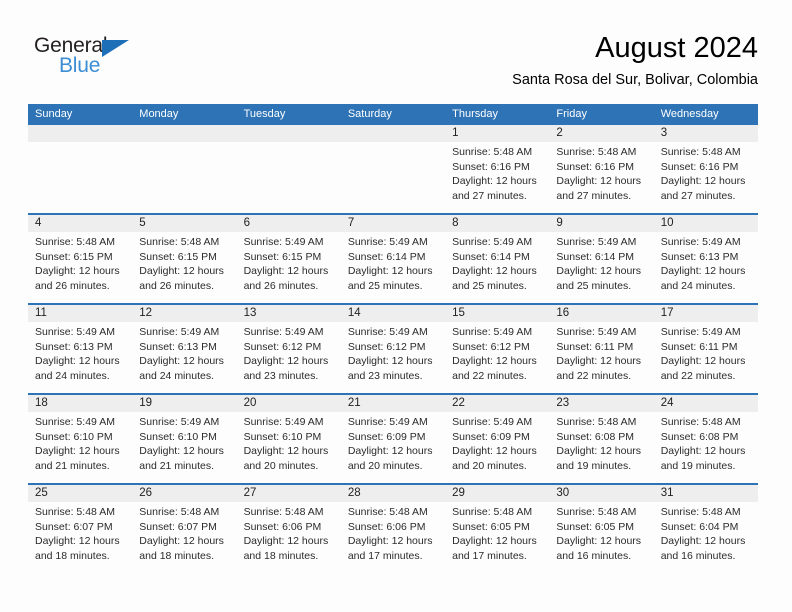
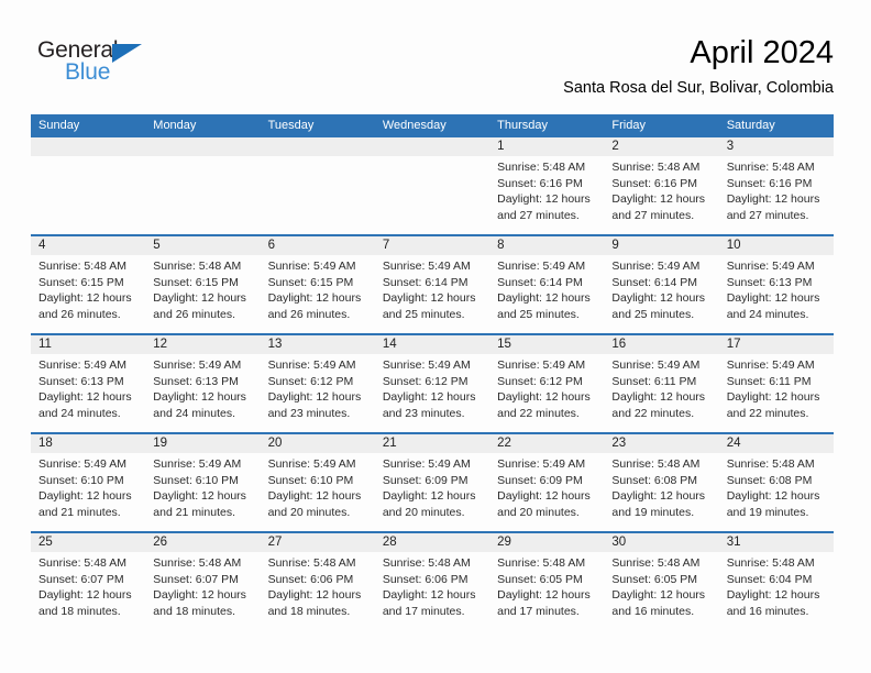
  General
  Blue
- August 2024
+ April 2024
  Santa Rosa del Sur, Bolivar, Colombia
  Sunday
  Monday
  Tuesday
- Saturday
+ Wednesday
  Thursday
  Friday
- Wednesday
+ Saturday
  1
  2
  3
  Sunrise: 5:48 AM
  Sunset: 6:16 PM
  Daylight: 12 hours
  and 27 minutes.
  Sunrise: 5:48 AM
  Sunset: 6:16 PM
  Daylight: 12 hours
  and 27 minutes.
  Sunrise: 5:48 AM
  Sunset: 6:16 PM
  Daylight: 12 hours
  and 27 minutes.
  4
  5
  6
  7
  8
  9
  10
  Sunrise: 5:48 AM
  Sunset: 6:15 PM
  Daylight: 12 hours
  and 26 minutes.
  Sunrise: 5:48 AM
  Sunset: 6:15 PM
  Daylight: 12 hours
  and 26 minutes.
  Sunrise: 5:49 AM
  Sunset: 6:15 PM
  Daylight: 12 hours
  and 26 minutes.
  Sunrise: 5:49 AM
  Sunset: 6:14 PM
  Daylight: 12 hours
  and 25 minutes.
  Sunrise: 5:49 AM
  Sunset: 6:14 PM
  Daylight: 12 hours
  and 25 minutes.
  Sunrise: 5:49 AM
  Sunset: 6:14 PM
  Daylight: 12 hours
  and 25 minutes.
  Sunrise: 5:49 AM
  Sunset: 6:13 PM
  Daylight: 12 hours
  and 24 minutes.
  11
  12
  13
  14
  15
  16
  17
  Sunrise: 5:49 AM
  Sunset: 6:13 PM
  Daylight: 12 hours
  and 24 minutes.
  Sunrise: 5:49 AM
  Sunset: 6:13 PM
  Daylight: 12 hours
  and 24 minutes.
  Sunrise: 5:49 AM
  Sunset: 6:12 PM
  Daylight: 12 hours
  and 23 minutes.
  Sunrise: 5:49 AM
  Sunset: 6:12 PM
  Daylight: 12 hours
  and 23 minutes.
  Sunrise: 5:49 AM
  Sunset: 6:12 PM
  Daylight: 12 hours
  and 22 minutes.
  Sunrise: 5:49 AM
  Sunset: 6:11 PM
  Daylight: 12 hours
  and 22 minutes.
  Sunrise: 5:49 AM
  Sunset: 6:11 PM
  Daylight: 12 hours
  and 22 minutes.
  18
  19
  20
  21
  22
  23
  24
  Sunrise: 5:49 AM
  Sunset: 6:10 PM
  Daylight: 12 hours
  and 21 minutes.
  Sunrise: 5:49 AM
  Sunset: 6:10 PM
  Daylight: 12 hours
  and 21 minutes.
  Sunrise: 5:49 AM
  Sunset: 6:10 PM
  Daylight: 12 hours
  and 20 minutes.
  Sunrise: 5:49 AM
  Sunset: 6:09 PM
  Daylight: 12 hours
  and 20 minutes.
  Sunrise: 5:49 AM
  Sunset: 6:09 PM
  Daylight: 12 hours
  and 20 minutes.
  Sunrise: 5:48 AM
  Sunset: 6:08 PM
  Daylight: 12 hours
  and 19 minutes.
  Sunrise: 5:48 AM
  Sunset: 6:08 PM
  Daylight: 12 hours
  and 19 minutes.
  25
  26
  27
  28
  29
  30
  31
  Sunrise: 5:48 AM
  Sunset: 6:07 PM
  Daylight: 12 hours
  and 18 minutes.
  Sunrise: 5:48 AM
  Sunset: 6:07 PM
  Daylight: 12 hours
  and 18 minutes.
  Sunrise: 5:48 AM
  Sunset: 6:06 PM
  Daylight: 12 hours
  and 18 minutes.
  Sunrise: 5:48 AM
  Sunset: 6:06 PM
  Daylight: 12 hours
  and 17 minutes.
  Sunrise: 5:48 AM
  Sunset: 6:05 PM
  Daylight: 12 hours
  and 17 minutes.
  Sunrise: 5:48 AM
  Sunset: 6:05 PM
  Daylight: 12 hours
  and 16 minutes.
  Sunrise: 5:48 AM
  Sunset: 6:04 PM
  Daylight: 12 hours
  and 16 minutes.
